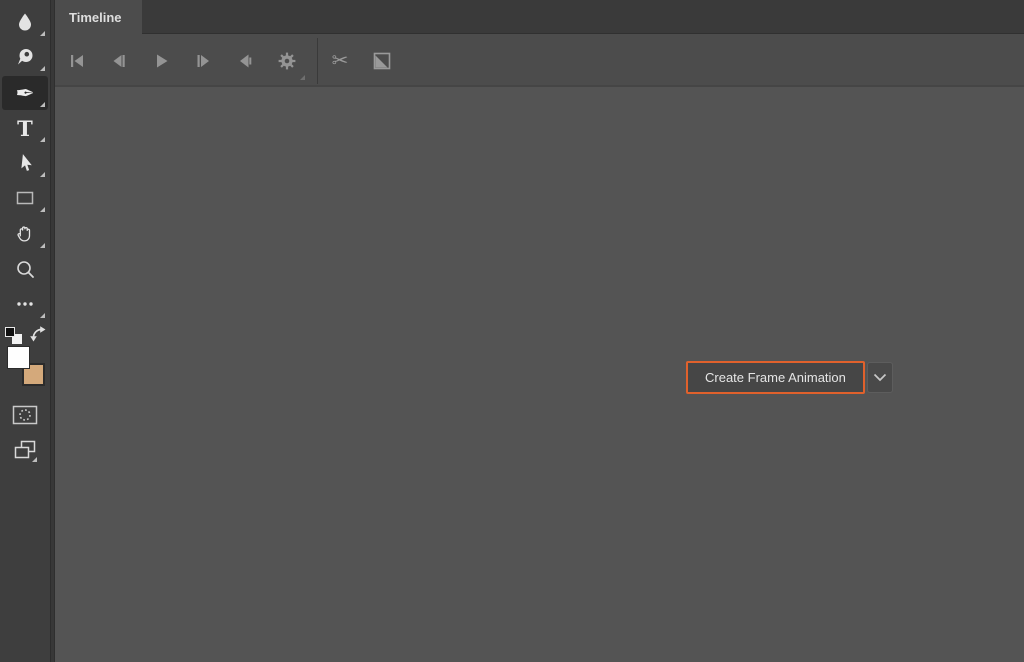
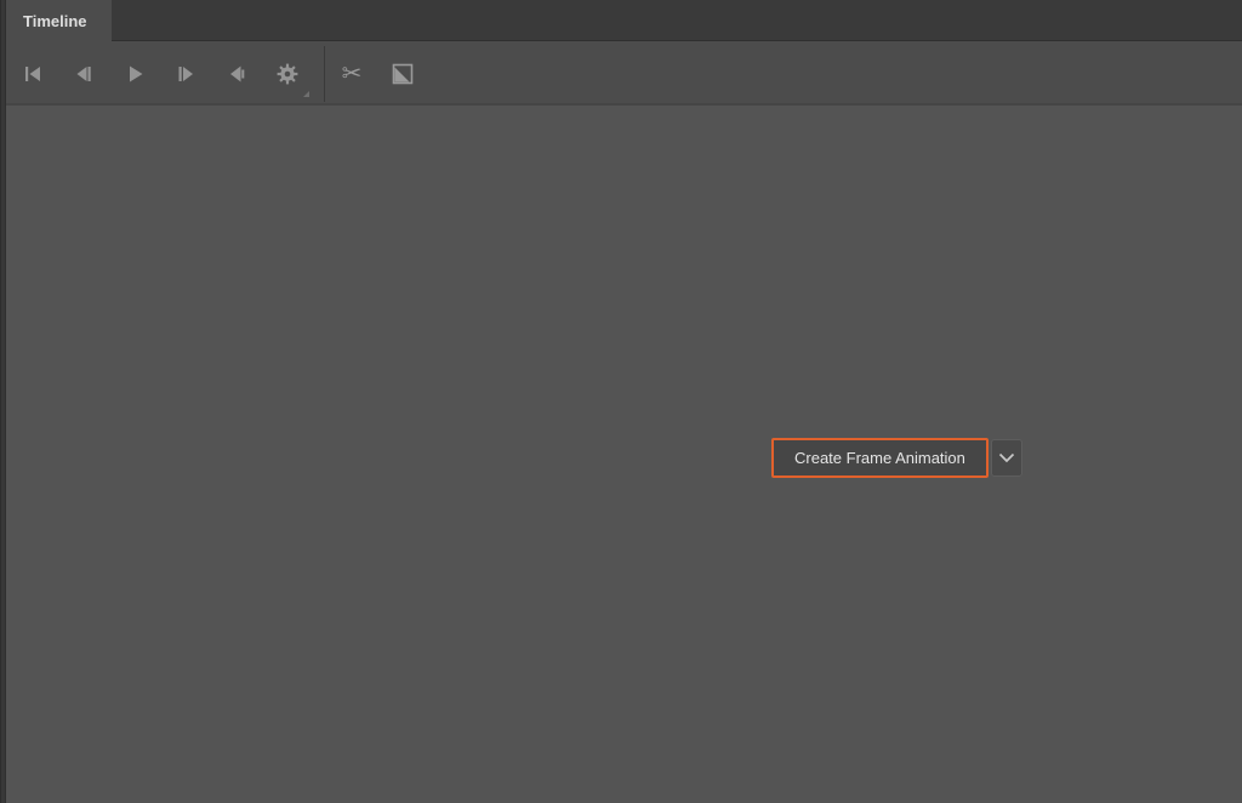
- ✒
- T
  Timeline
  ✂
  Create Frame Animation
